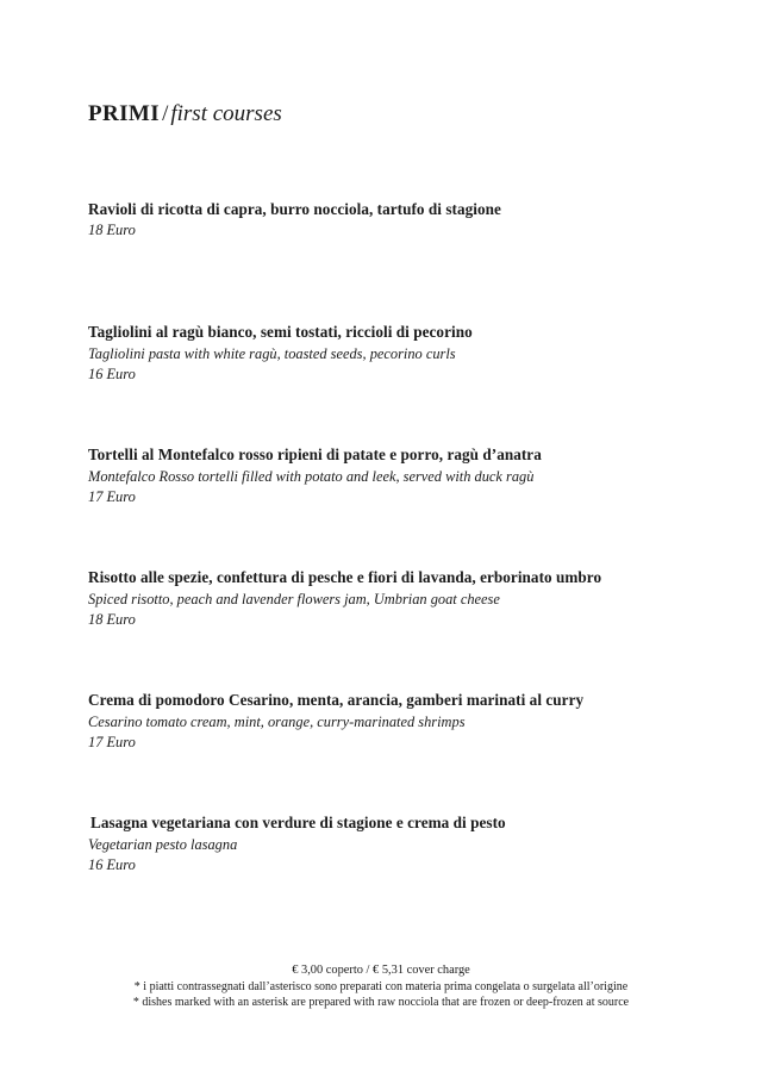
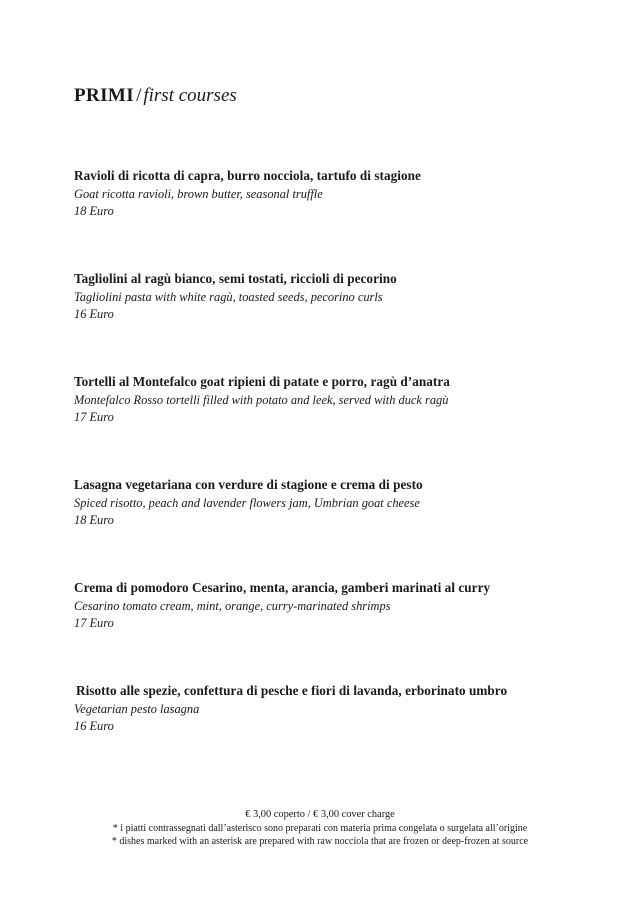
  PRIMI/first courses
  Ravioli di ricotta di capra, burro nocciola, tartufo di stagione
+ Goat ricotta ravioli, brown butter, seasonal truffle
  18 Euro
  Tagliolini al ragù bianco, semi tostati, riccioli di pecorino
  Tagliolini pasta with white ragù, toasted seeds, pecorino curls
  16 Euro
- Tortelli al Montefalco rosso ripieni di patate e porro, ragù d’anatra
+ Tortelli al Montefalco goat ripieni di patate e porro, ragù d’anatra
  Montefalco Rosso tortelli filled with potato and leek, served with duck ragù
  17 Euro
- Risotto alle spezie, confettura di pesche e fiori di lavanda, erborinato umbro
+ Lasagna vegetariana con verdure di stagione e crema di pesto
  Spiced risotto, peach and lavender flowers jam, Umbrian goat cheese
  18 Euro
  Crema di pomodoro Cesarino, menta, arancia, gamberi marinati al curry
  Cesarino tomato cream, mint, orange, curry-marinated shrimps
  17 Euro
- Lasagna vegetariana con verdure di stagione e crema di pesto
+ Risotto alle spezie, confettura di pesche e fiori di lavanda, erborinato umbro
  Vegetarian pesto lasagna
  16 Euro
- € 3,00 coperto / € 5,31 cover charge
+ € 3,00 coperto / € 3,00 cover charge
  * i piatti contrassegnati dall’asterisco sono preparati con materia prima congelata o surgelata all’origine
  * dishes marked with an asterisk are prepared with raw nocciola that are frozen or deep-frozen at source
